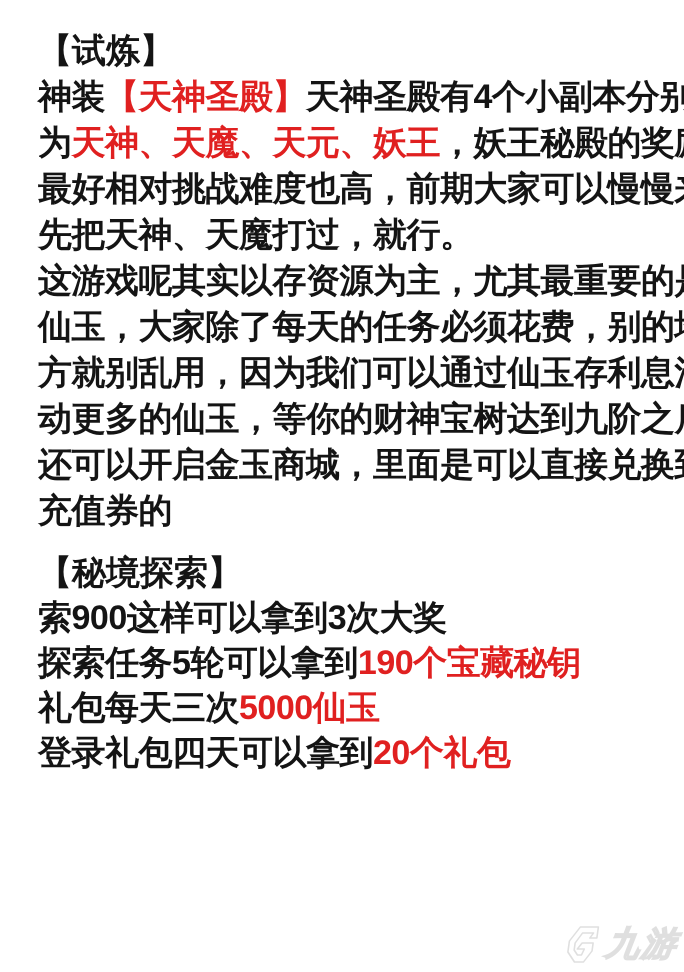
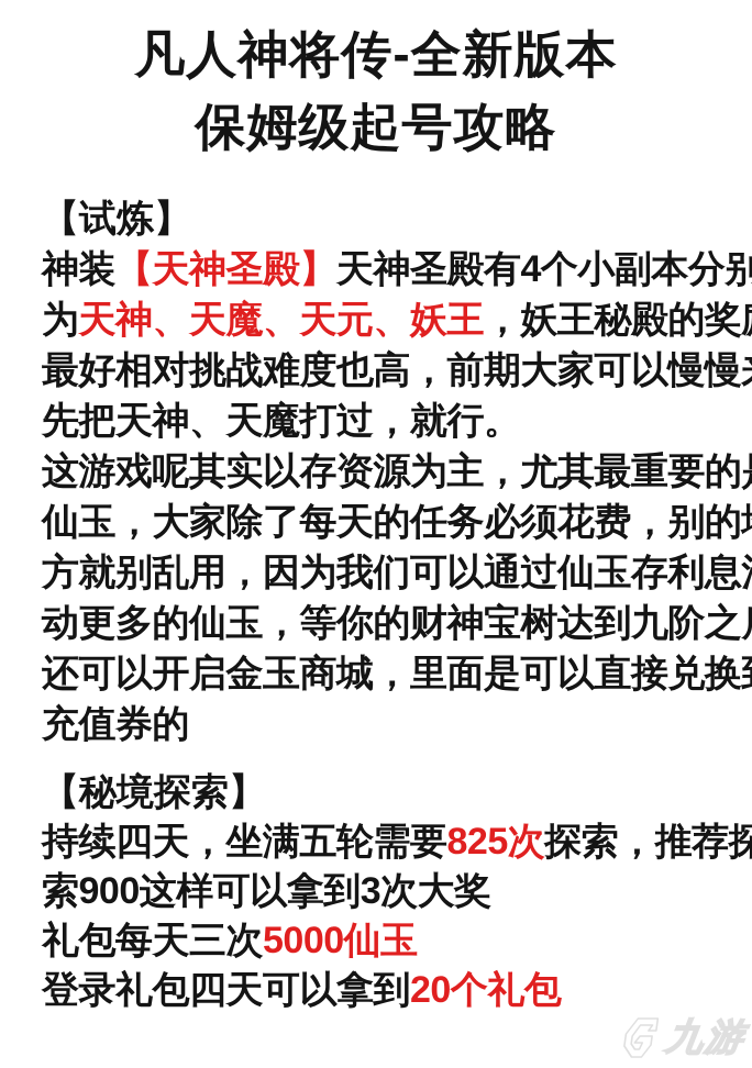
+ 凡人神将传-全新版本
+ 保姆级起号攻略
  【试炼】
  神装【天神圣殿】天神圣殿有4个小副本分别
  为天神、天魔、天元、妖王，妖王秘殿的奖
  最好相对挑战难度也高，前期大家可以慢慢
  先把天神、天魔打过，就行。
  这游戏呢其实以存资源为主，尤其最重要的
  仙玉，大家除了每天的任务必须花费，别的
  方就别乱用，因为我们可以通过仙玉存利息
  动更多的仙玉，等你的财神宝树达到九阶之
  还可以开启金玉商城，里面是可以直接兑换
  充值券的
  【秘境探索】
+ 持续四天，坐满五轮需要825次探索，推荐探
  索900这样可以拿到3次大奖
- 探索任务5轮可以拿到190个宝藏秘钥
  礼包每天三次5000仙玉
  登录礼包四天可以拿到20个礼包
